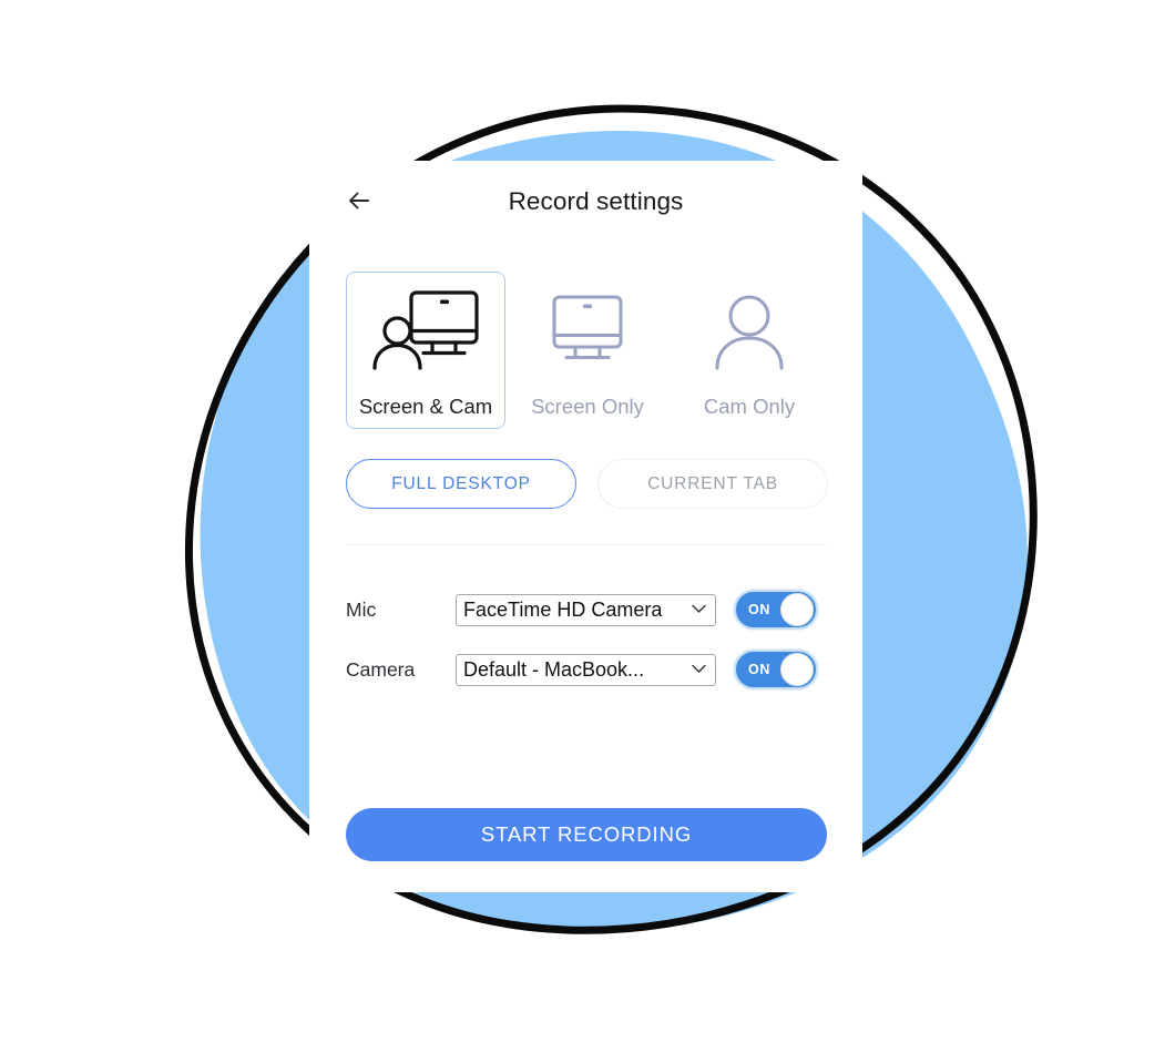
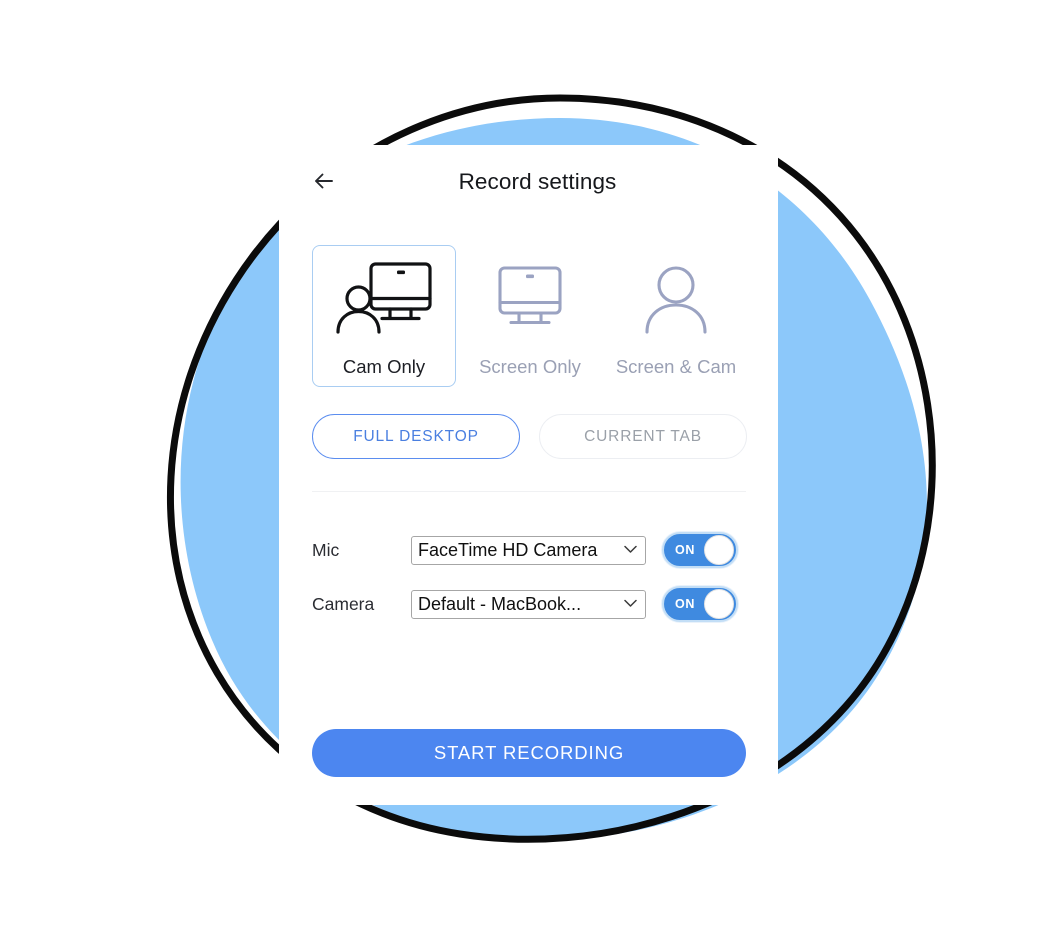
  Record settings
- Screen & Cam
+ Cam Only
  Screen Only
- Cam Only
+ Screen & Cam
  FULL DESKTOP
  CURRENT TAB
  Mic
  FaceTime HD Camera
  ON
  Camera
  Default - MacBook...
  ON
  START RECORDING
